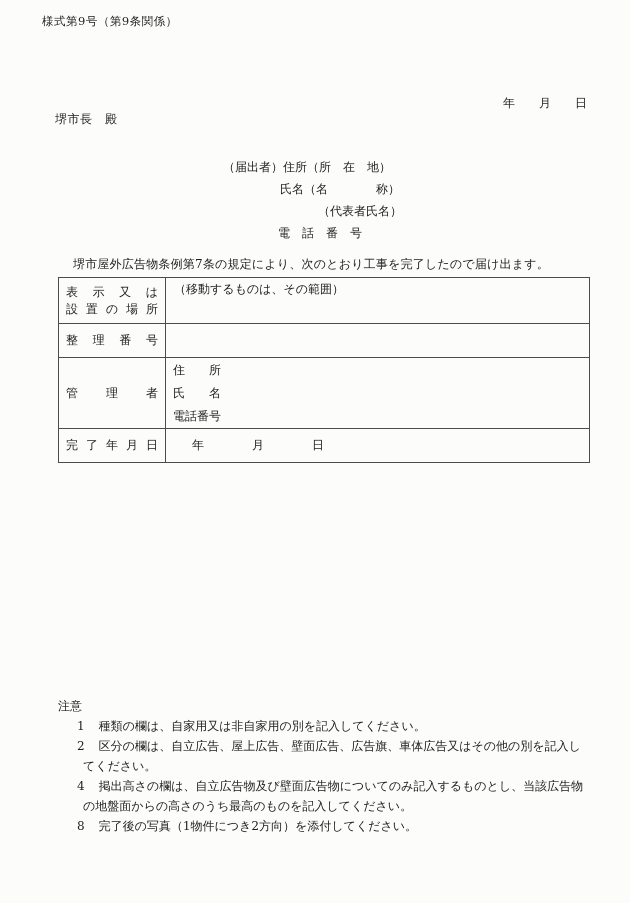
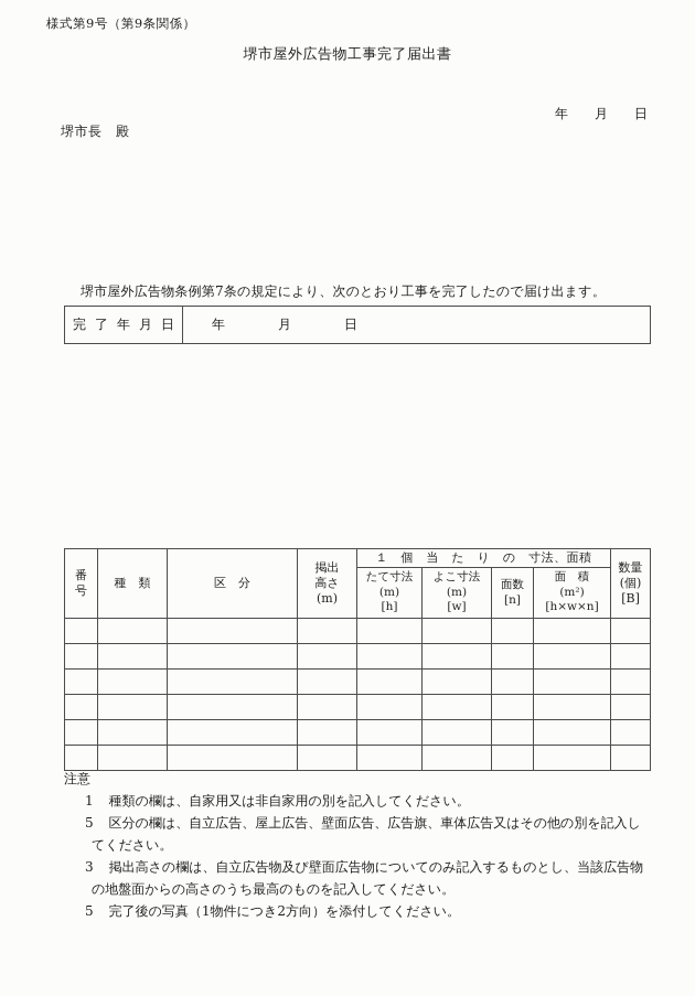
  様式第9号（第9条関係）
+ 堺市屋外広告物工事完了届出書
  年 月 日
  堺市長 殿
- （届出者）住所（所 在 地）
- 氏名（名 称）
- （代表者氏名）
- 電 話 番 号
  堺市屋外広告物条例第7条の規定により、次のとおり工事を完了したので届け出ます。
- 表示又は 設置の場所	（移動するものは、その範囲）
- 整理番号
- 管理者	住 所 氏 名 電話番号
  完了年月日	年 月 日
+ 番 号	種 類	区 分	掲出 高さ (m)	１ 個 当 た り の 寸法、面積	数量 (個) [B]
+ たて寸法 (m) [h]	よこ寸法 (m) [w]	面数 [n]	面 積 (m²) [h×w×n]
  注意
  1 種類の欄は、自家用又は非自家用の別を記入してください。
- 2 区分の欄は、自立広告、屋上広告、壁面広告、広告旗、車体広告又はその他の別を記入してください。
+ 5 区分の欄は、自立広告、屋上広告、壁面広告、広告旗、車体広告又はその他の別を記入してください。
- 4 掲出高さの欄は、自立広告物及び壁面広告物についてのみ記入するものとし、当該広告物の地盤面からの高さのうち最高のものを記入してください。
+ 3 掲出高さの欄は、自立広告物及び壁面広告物についてのみ記入するものとし、当該広告物の地盤面からの高さのうち最高のものを記入してください。
- 8 完了後の写真（1物件につき2方向）を添付してください。
+ 5 完了後の写真（1物件につき2方向）を添付してください。
